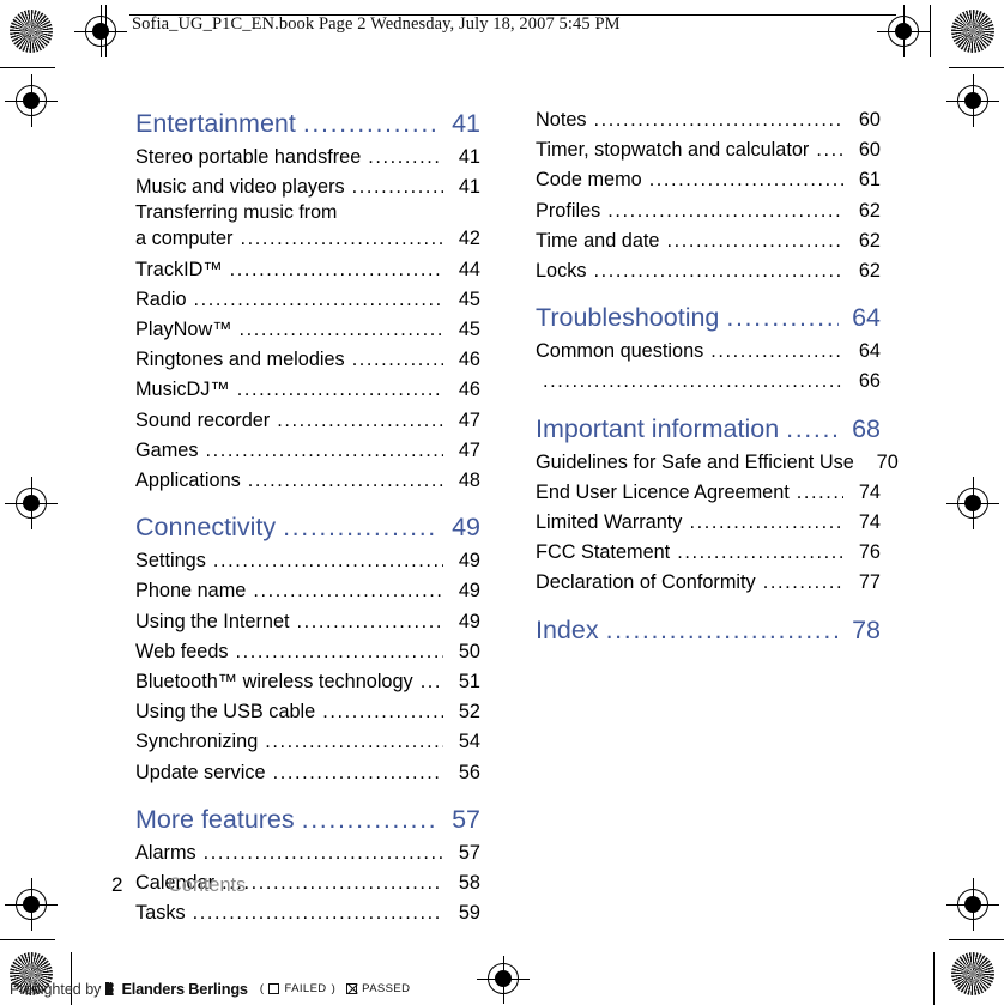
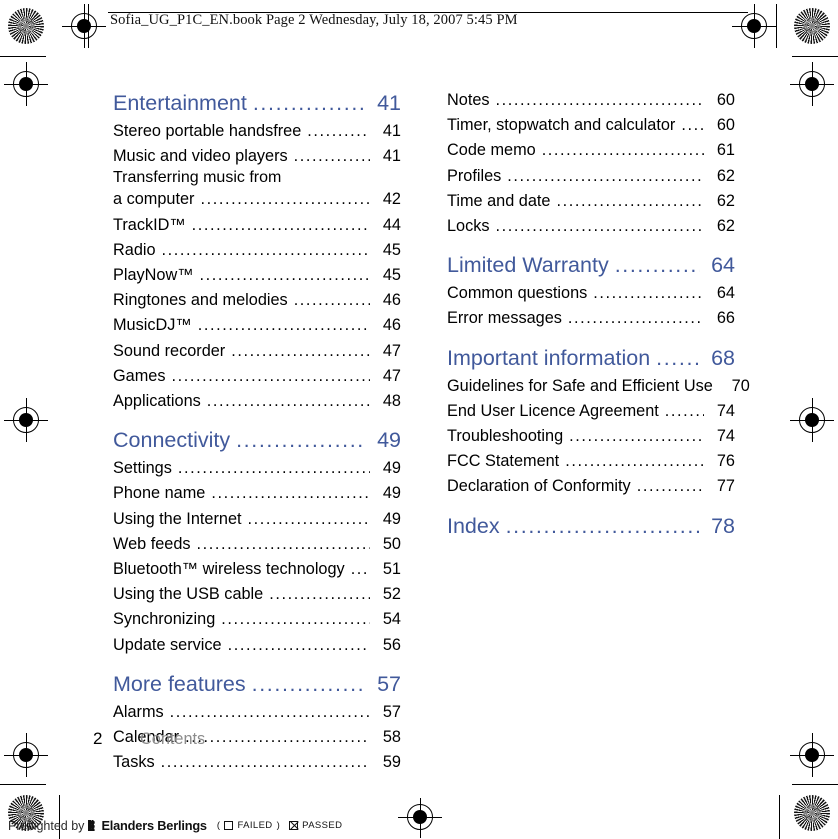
  Sofia_UG_P1C_EN.book Page 2 Wednesday, July 18, 2007 5:45 PM
  Entertainment
  41
  Stereo portable handsfree
  41
  Music and video players
  41
  Transferring music from
  a computer
  42
  TrackID™
  44
  Radio
  45
  PlayNow™
  45
  Ringtones and melodies
  46
  MusicDJ™
  46
  Sound recorder
  47
  Games
  47
  Applications
  48
  Connectivity
  49
  Settings
  49
  Phone name
  49
  Using the Internet
  49
  Web feeds
  50
  Bluetooth™ wireless technology
  51
  Using the USB cable
  52
  Synchronizing
  54
  Update service
  56
  More features
  57
  Alarms
  57
  Calendar
  58
  Tasks
  59
  Notes
  60
  Timer, stopwatch and calculator
  60
  Code memo
  61
  Profiles
  62
  Time and date
  62
  Locks
  62
- Troubleshooting
+ Limited Warranty
  64
  Common questions
  64
+ Error messages
  66
  Important information
  68
  Guidelines for Safe and Efficient Use
  70
  End User Licence Agreement
  74
- Limited Warranty
+ Troubleshooting
  74
  FCC Statement
  76
  Declaration of Conformity
  77
  Index
  78
  2
  Contents
  Preflighted by
  Elanders Berlings
  (
  FAILED
  )
  PASSED
